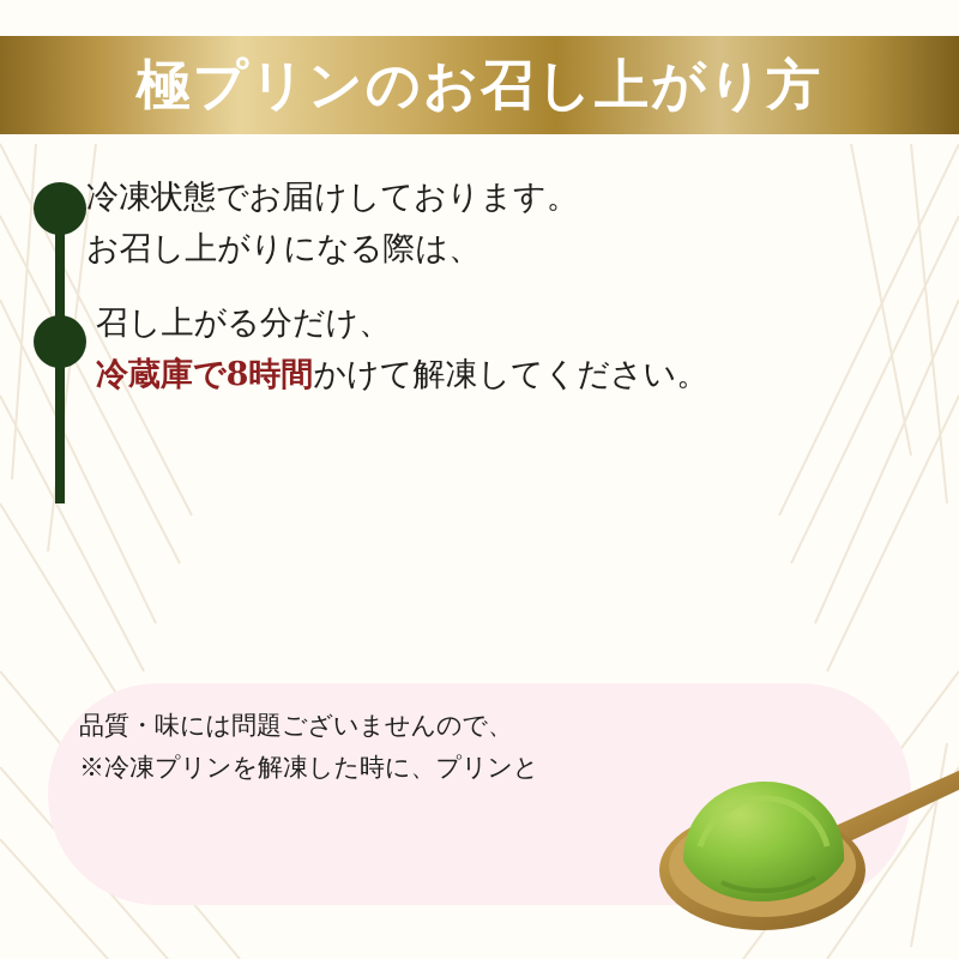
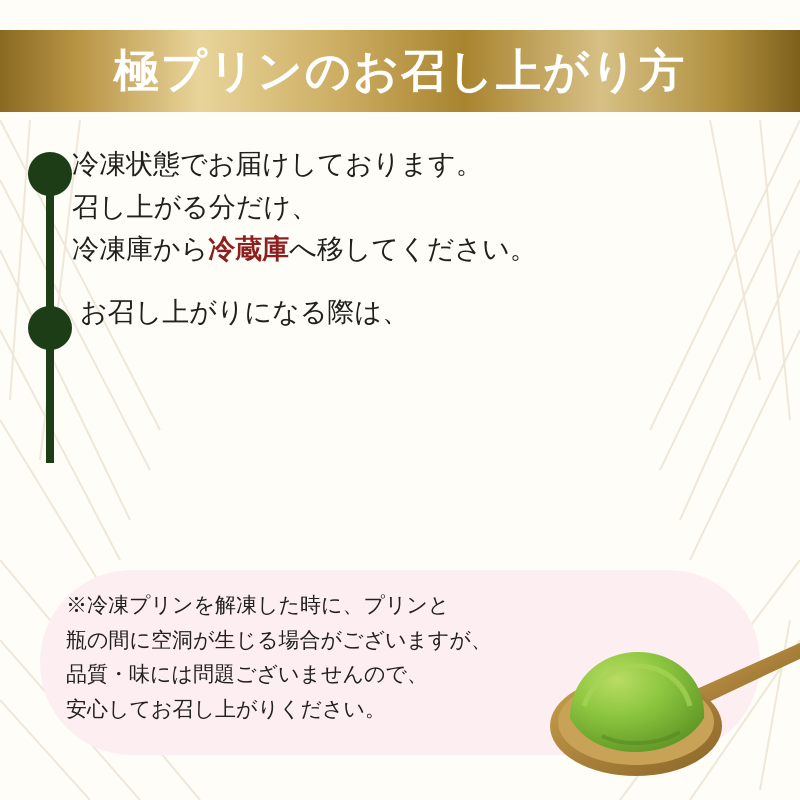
  極プリンのお召し上がり方
  冷凍状態でお届けしております。
- お召し上がりになる際は、
+ 召し上がる分だけ、
+ 冷凍庫から冷蔵庫へ移してください。
- 召し上がる分だけ、
+ お召し上がりになる際は、
- 冷蔵庫で8時間かけて解凍してください。
- 品質・味には問題ございませんので、
+ ※冷凍プリンを解凍した時に、プリンと
+ 瓶の間に空洞が生じる場合がございますが、
- ※冷凍プリンを解凍した時に、プリンと
+ 品質・味には問題ございませんので、
+ 安心してお召し上がりください。
